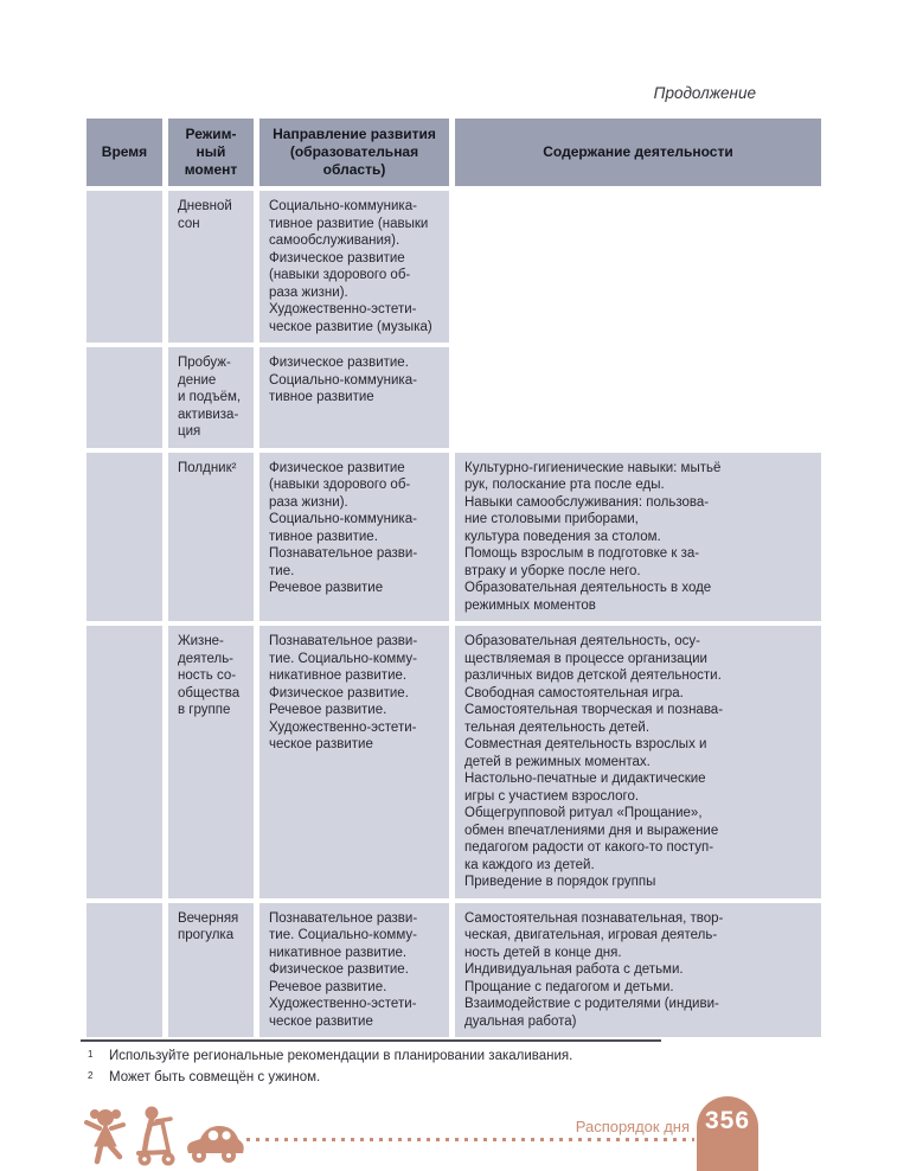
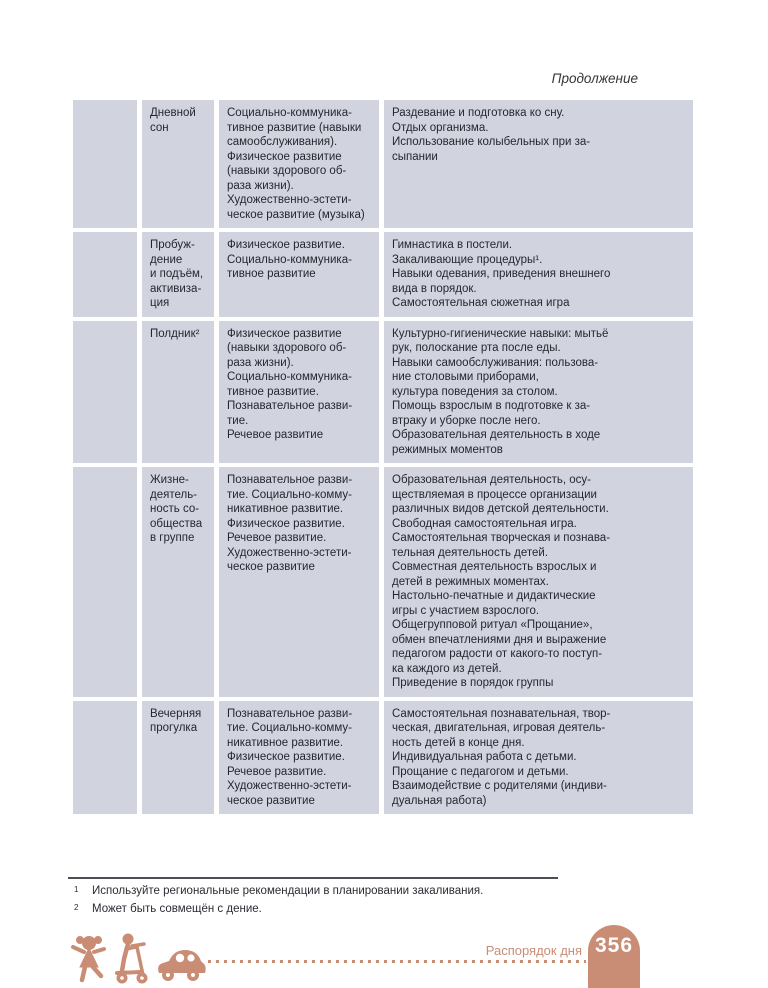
  Продолжение
- Время
- Режим-
- ный
- момент
- Направление развития
- (образовательная
- область)
- Содержание деятельности
  Дневной
  сон
  Социально-коммуника-
  тивное развитие (навыки
  самообслуживания).
  Физическое развитие
  (навыки здорового об-
  раза жизни).
  Художественно-эстети-
  ческое развитие (музыка)
+ Раздевание и подготовка ко сну.
+ Отдых организма.
+ Использование колыбельных при за-
+ сыпании
  Пробуж-
  дение
  и подъём,
  активиза-
  ция
  Физическое развитие.
  Социально-коммуника-
  тивное развитие
+ Гимнастика в постели.
+ Закаливающие процедуры¹.
+ Навыки одевания, приведения внешнего
+ вида в порядок.
+ Самостоятельная сюжетная игра
  Полдник²
  Физическое развитие
  (навыки здорового об-
  раза жизни).
  Социально-коммуника-
  тивное развитие.
  Познавательное разви-
  тие.
  Речевое развитие
  Культурно-гигиенические навыки: мытьё
  рук, полоскание рта после еды.
  Навыки самообслуживания: пользова-
  ние столовыми приборами,
  культура поведения за столом.
  Помощь взрослым в подготовке к за-
  втраку и уборке после него.
  Образовательная деятельность в ходе
  режимных моментов
  Жизне-
  деятель-
  ность со-
  общества
  в группе
  Познавательное разви-
  тие. Социально-комму-
  никативное развитие.
  Физическое развитие.
  Речевое развитие.
  Художественно-эстети-
  ческое развитие
  Образовательная деятельность, осу-
  ществляемая в процессе организации
  различных видов детской деятельности.
  Свободная самостоятельная игра.
  Самостоятельная творческая и познава-
  тельная деятельность детей.
  Совместная деятельность взрослых и
  детей в режимных моментах.
  Настольно-печатные и дидактические
  игры с участием взрослого.
  Общегрупповой ритуал «Прощание»,
  обмен впечатлениями дня и выражение
  педагогом радости от какого-то поступ-
  ка каждого из детей.
  Приведение в порядок группы
  Вечерняя
  прогулка
  Познавательное разви-
  тие. Социально-комму-
  никативное развитие.
  Физическое развитие.
  Речевое развитие.
  Художественно-эстети-
  ческое развитие
  Самостоятельная познавательная, твор-
  ческая, двигательная, игровая деятель-
  ность детей в конце дня.
  Индивидуальная работа с детьми.
  Прощание с педагогом и детьми.
  Взаимодействие с родителями (индиви-
  дуальная работа)
  1
  Используйте региональные рекомендации в планировании закаливания.
  2
- Может быть совмещён с ужином.
+ Может быть совмещён с дение.
  Распорядок дня
  356
